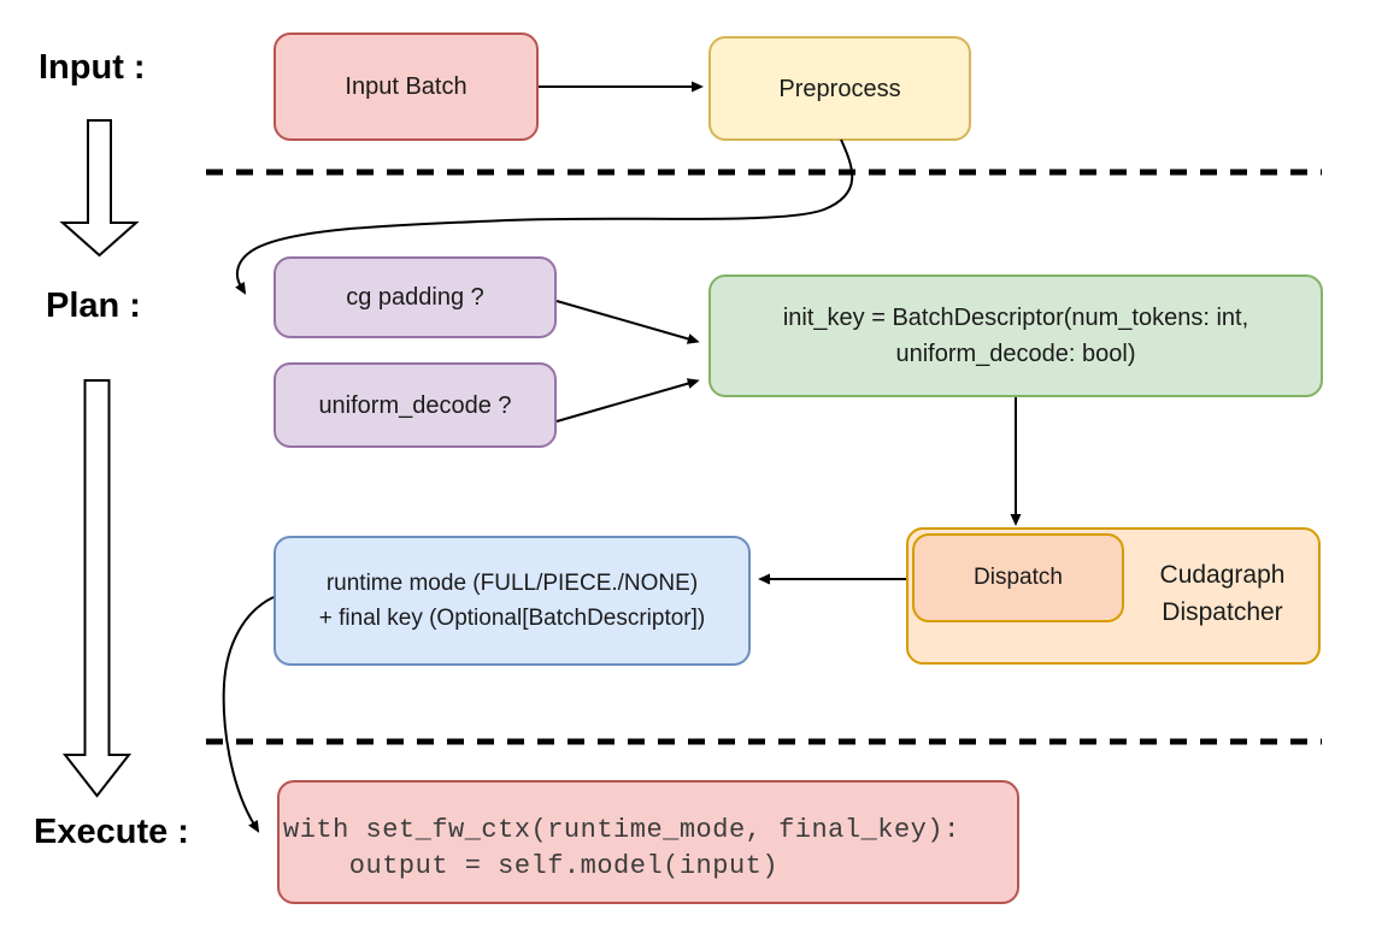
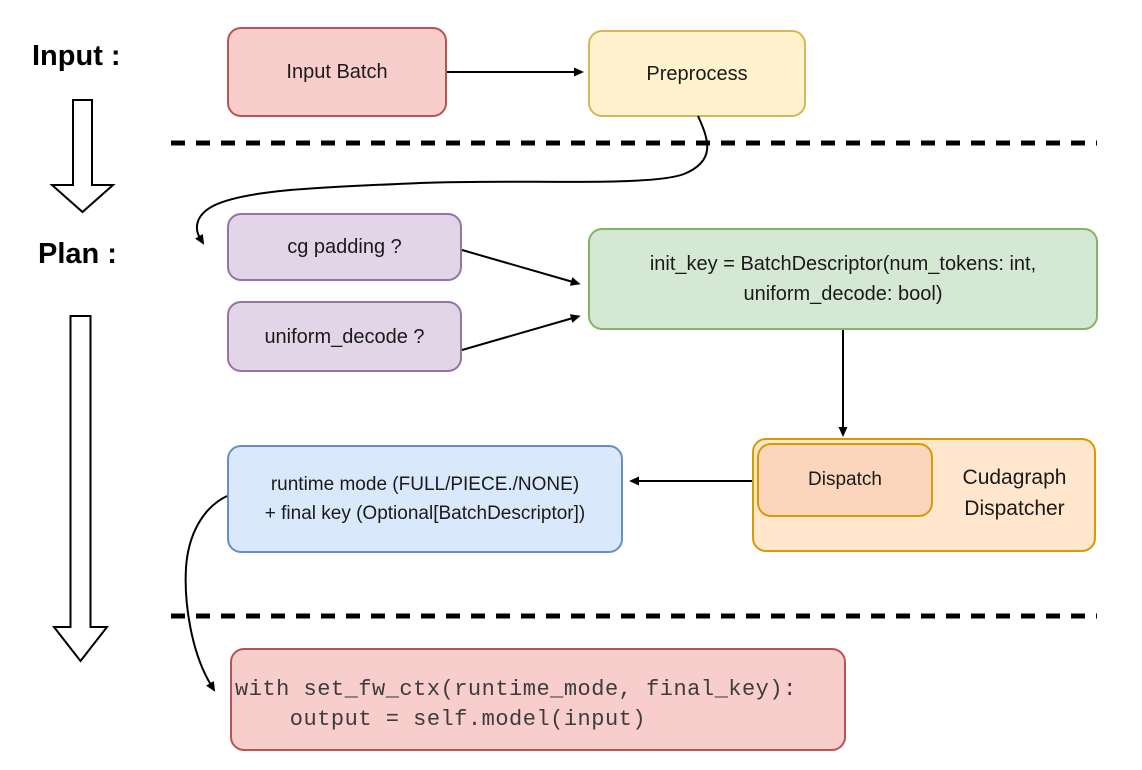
  Input :
  Plan :
- Execute :
  Input Batch
  Preprocess
  cg padding ?
  uniform_decode ?
  init_key = BatchDescriptor(num_tokens: int,
  uniform_decode: bool)
  Cudagraph
  Dispatcher
  Dispatch
  runtime mode (FULL/PIECE./NONE)
  + final key (Optional[BatchDescriptor])
  with set_fw_ctx(runtime_mode, final_key):
  output = self.model(input)
